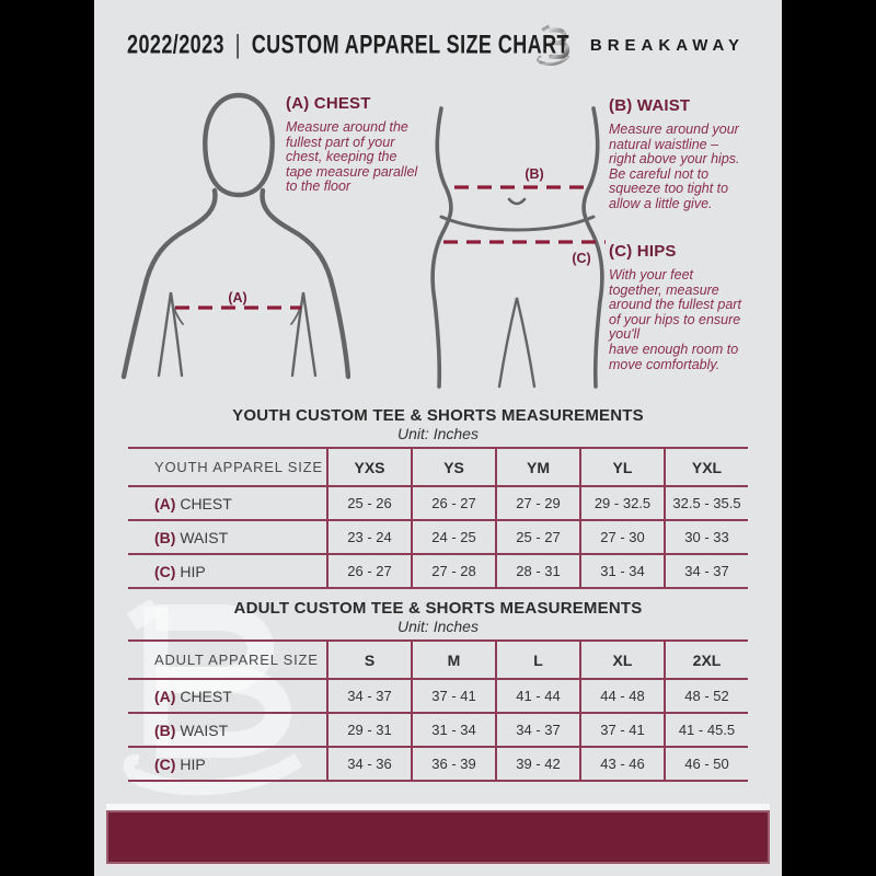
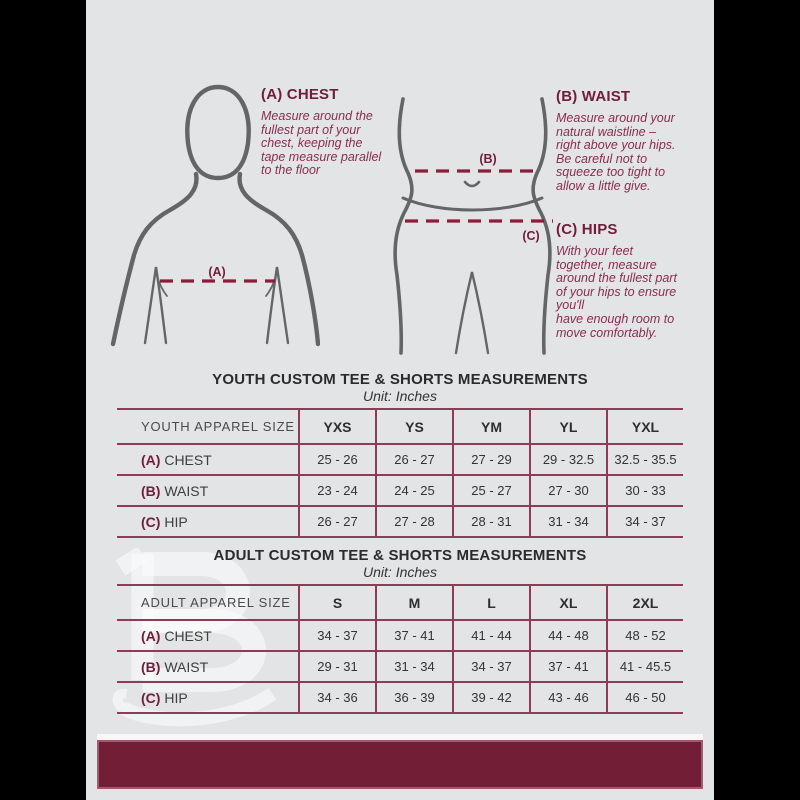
- 2022/2023 | CUSTOM APPAREL SIZE CHART
- BREAKAWAY
  (A)
  (B)
  (C)
  (A) CHEST
  Measure around the
  fullest part of your
  chest, keeping the
  tape measure parallel
  to the floor
  (B) WAIST
  Measure around your
  natural waistline –
  right above your hips.
  Be careful not to
  squeeze too tight to
  allow a little give.
  (C) HIPS
  With your feet
  together, measure
  around the fullest part
  of your hips to ensure
  you'll
  have enough room to
  move comfortably.
  YOUTH CUSTOM TEE & SHORTS MEASUREMENTS
  Unit: Inches
  YOUTH APPAREL SIZE	YXS	YS	YM	YL	YXL
  (A) CHEST	25 - 26	26 - 27	27 - 29	29 - 32.5	32.5 - 35.5
  (B) WAIST	23 - 24	24 - 25	25 - 27	27 - 30	30 - 33
  (C) HIP	26 - 27	27 - 28	28 - 31	31 - 34	34 - 37
  ADULT CUSTOM TEE & SHORTS MEASUREMENTS
  Unit: Inches
  ADULT APPAREL SIZE	S	M	L	XL	2XL
  (A) CHEST	34 - 37	37 - 41	41 - 44	44 - 48	48 - 52
  (B) WAIST	29 - 31	31 - 34	34 - 37	37 - 41	41 - 45.5
  (C) HIP	34 - 36	36 - 39	39 - 42	43 - 46	46 - 50
